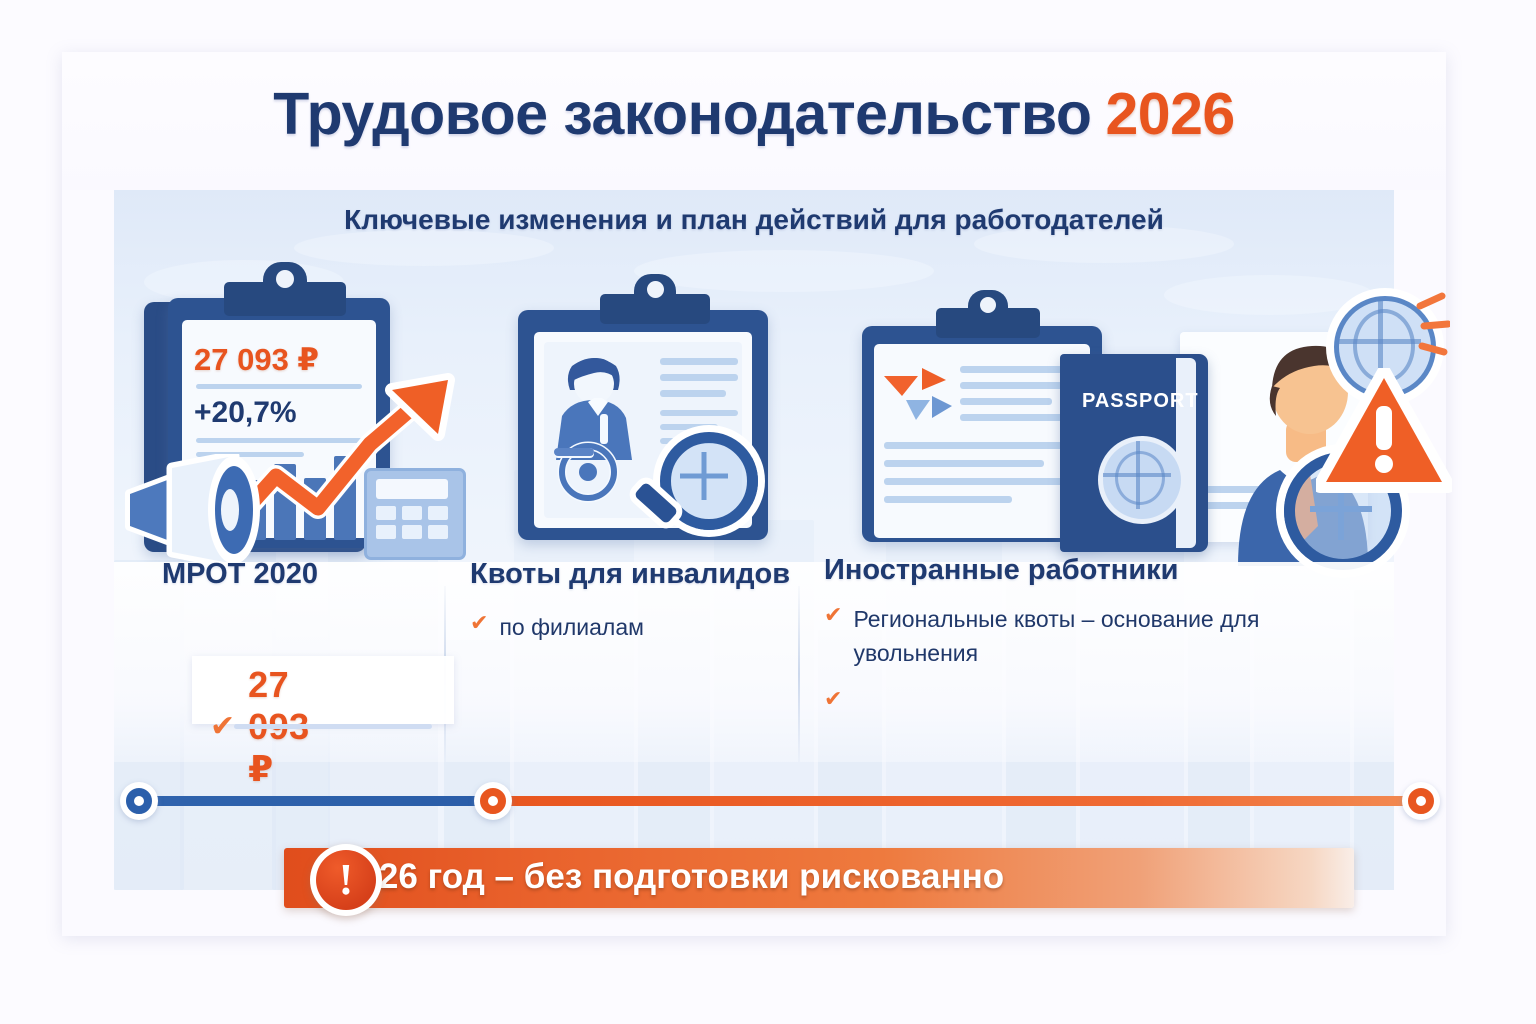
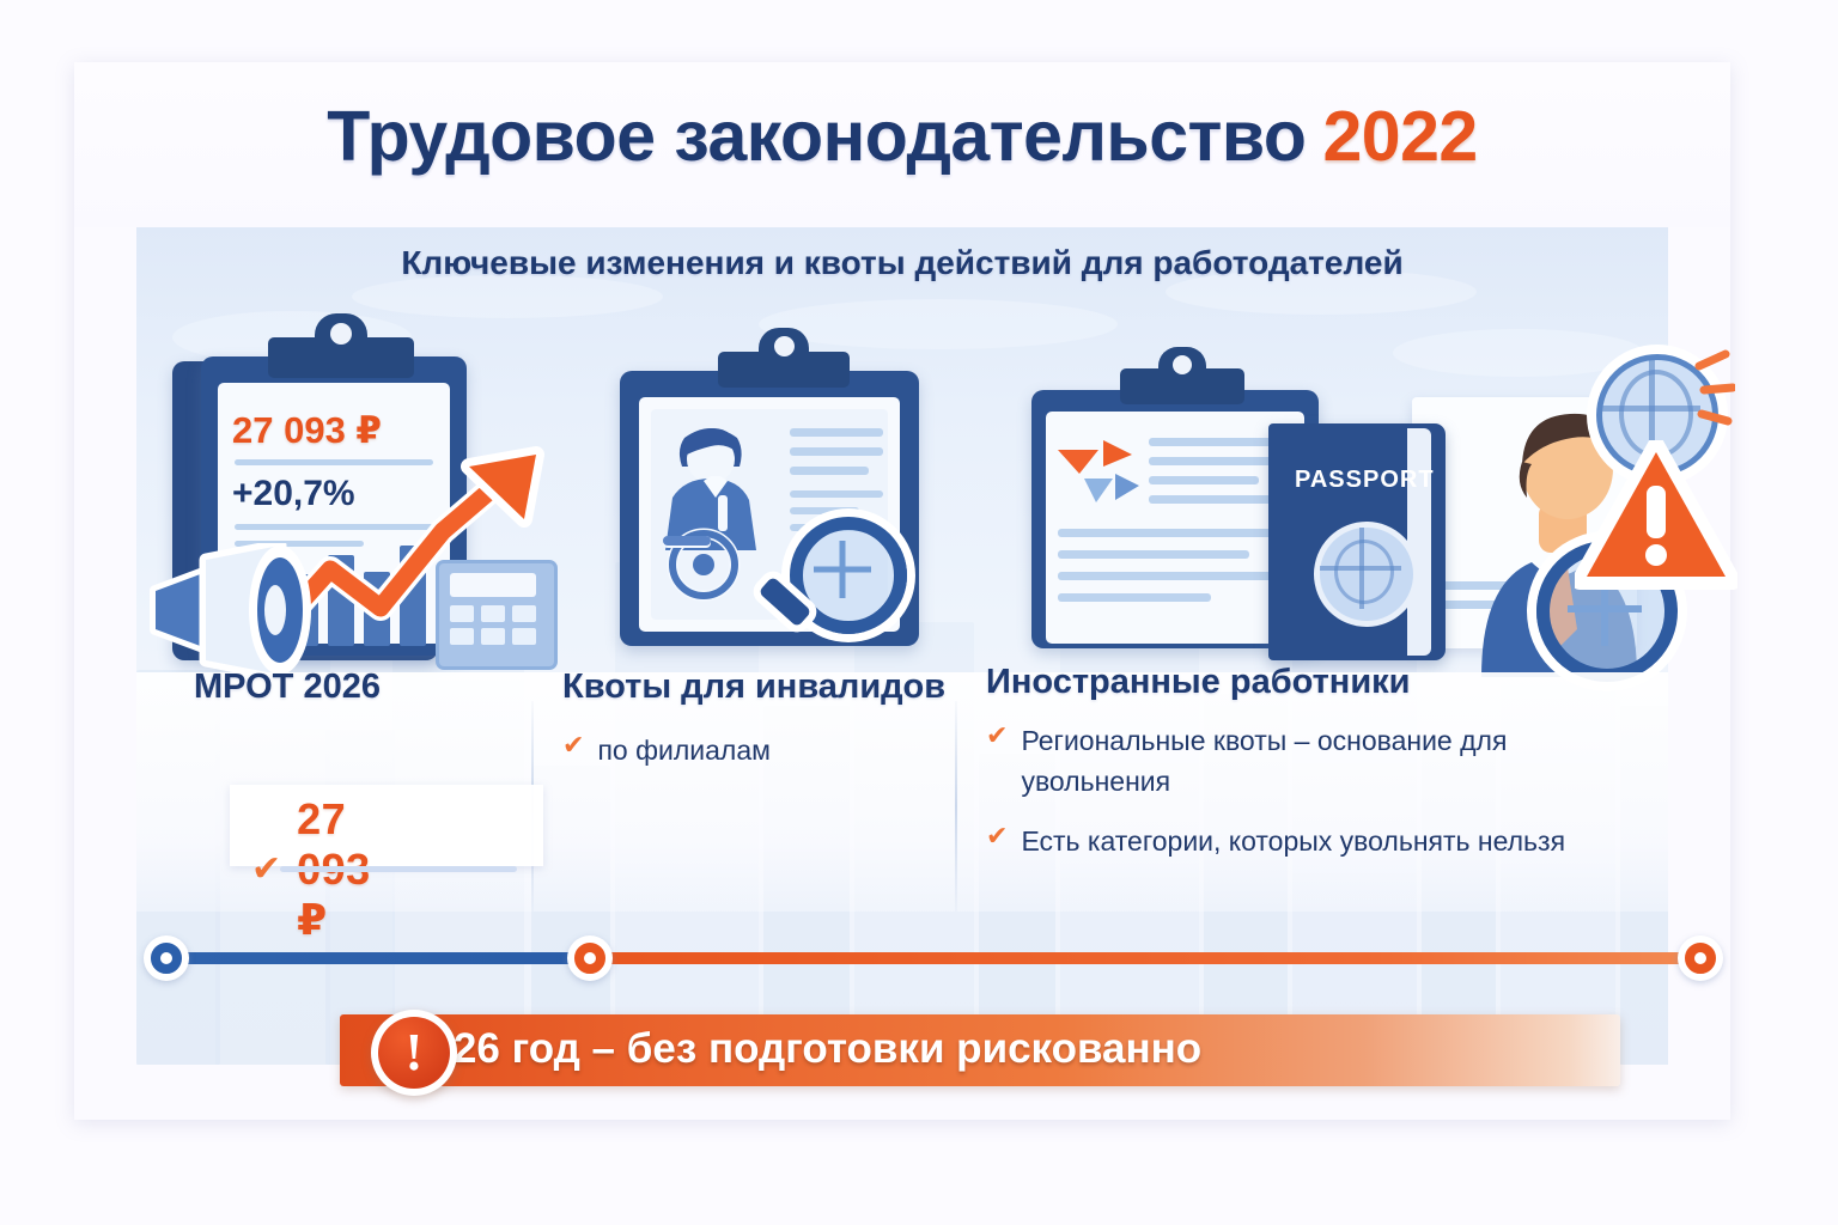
- Трудовое законодательство 2026
+ Трудовое законодательство 2022
- Ключевые изменения и план действий для работодателей
+ Ключевые изменения и квоты действий для работодателей
  27 093 ₽
  +20,7%
  PASSPORT
- МРОТ 2020
+ МРОТ 2026
  ✔
  Квоты для инвалидов
  ✔
  по филиалам
  Иностранные работники
  ✔
  Региональные квоты – основание для увольнения
  ✔
+ Есть категории, которых увольнять нельзя
  26 год – без подготовки рискованно
  !
